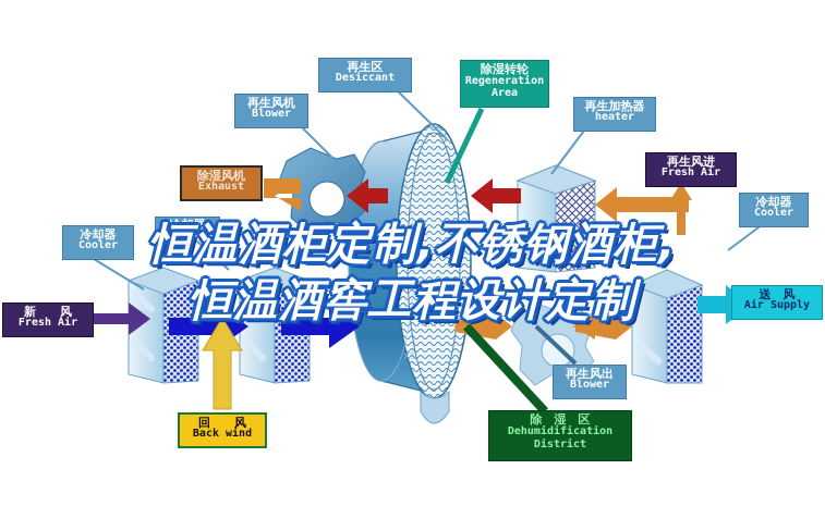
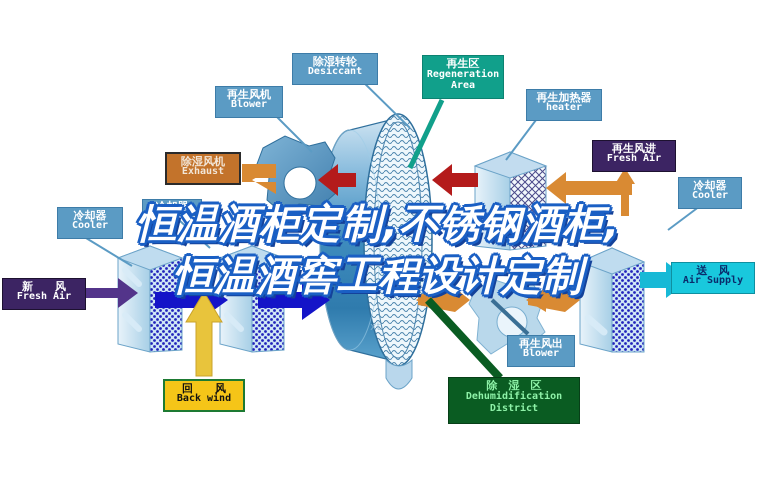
  xt
- 再生区
+ 除湿转轮
  Desiccant
  再生风机
  Blower
- 除湿转轮
+ 再生区
  Regeneration Area
  再生加热器
  heater
  再生风进
  Fresh Air
  除湿风机
  Exhaust
  冷却器
  Cooler
  冷却器
  冷却器
  Cooler
  新 风
  Fresh Air
  送 风
  Air Supply
  再生风出
  Blower
  回 风
  Back wind
  除 湿 区
  Dehumidification District
  恒温酒柜定制,不锈钢酒柜,
  恒温酒窖工程设计定制
